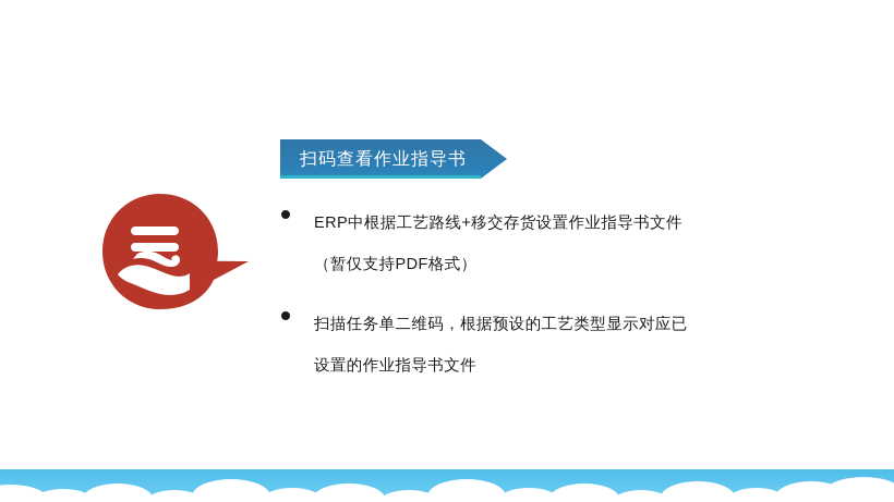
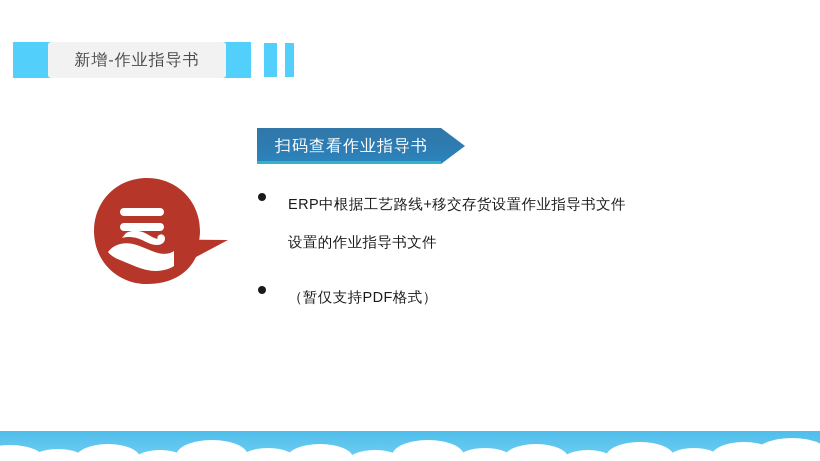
+ 新增-作业指导书
  扫码查看作业指导书
  ERP中根据工艺路线+移交存货设置作业指导书文件
- （暂仅支持PDF格式）
+ 设置的作业指导书文件
- 扫描任务单二维码，根据预设的工艺类型显示对应已
- 设置的作业指导书文件
+ （暂仅支持PDF格式）
